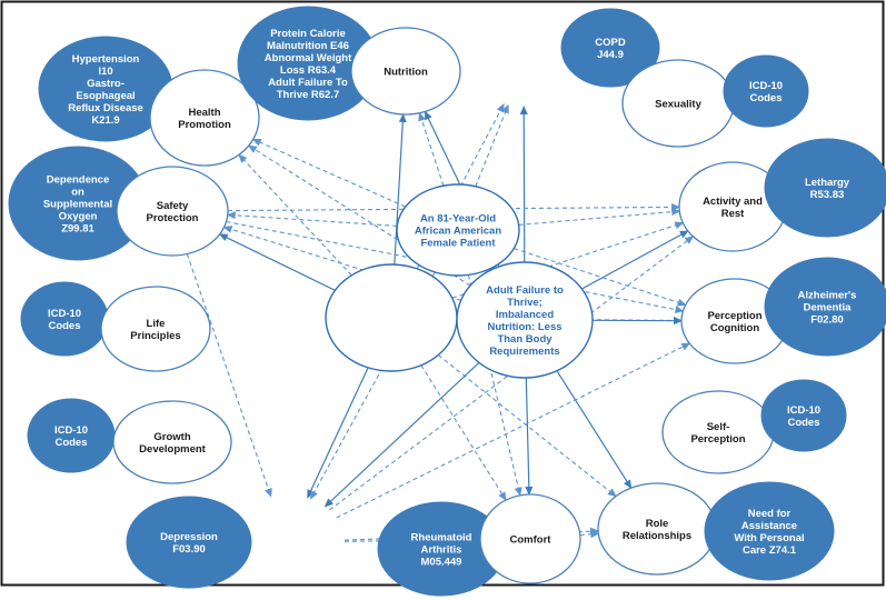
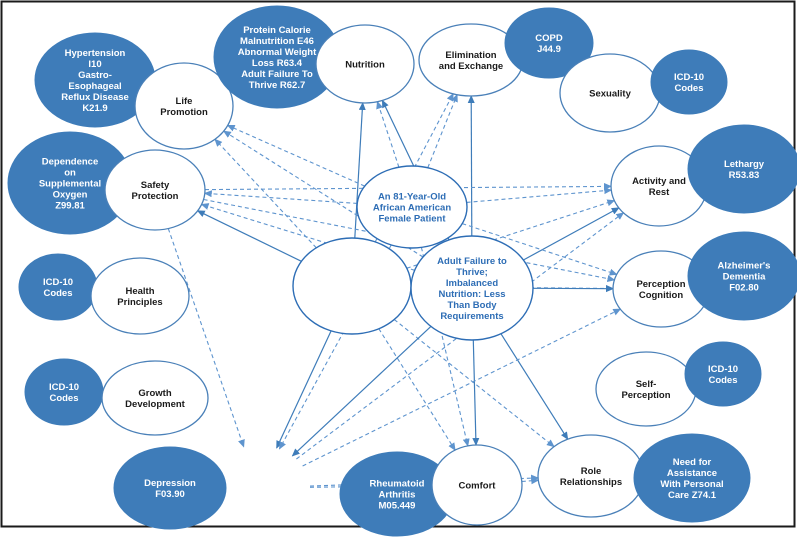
  Hypertension I10 Gastro- Esophageal Reflux Disease K21.9
- Health Promotion
+ Life Promotion
  Protein Calorie Malnutrition E46 Abnormal Weight Loss R63.4 Adult Failure To Thrive R62.7
  Nutrition
+ Elimination and Exchange
  COPD J44.9
  Sexuality
  ICD-10 Codes
  Dependence on Supplemental Oxygen Z99.81
  Safety Protection
  Activity and Rest
  Lethargy R53.83
  ICD-10 Codes
- Life Principles
+ Health Principles
  Perception Cognition
  Alzheimer's Dementia F02.80
  ICD-10 Codes
  Growth Development
  Self- Perception
  ICD-10 Codes
  Depression F03.90
  Rheumatoid Arthritis M05.449
  Comfort
  Role Relationships
  Need for Assistance With Personal Care Z74.1
  An 81-Year-Old African American Female Patient
  Adult Failure to Thrive; Imbalanced Nutrition: Less Than Body Requirements
